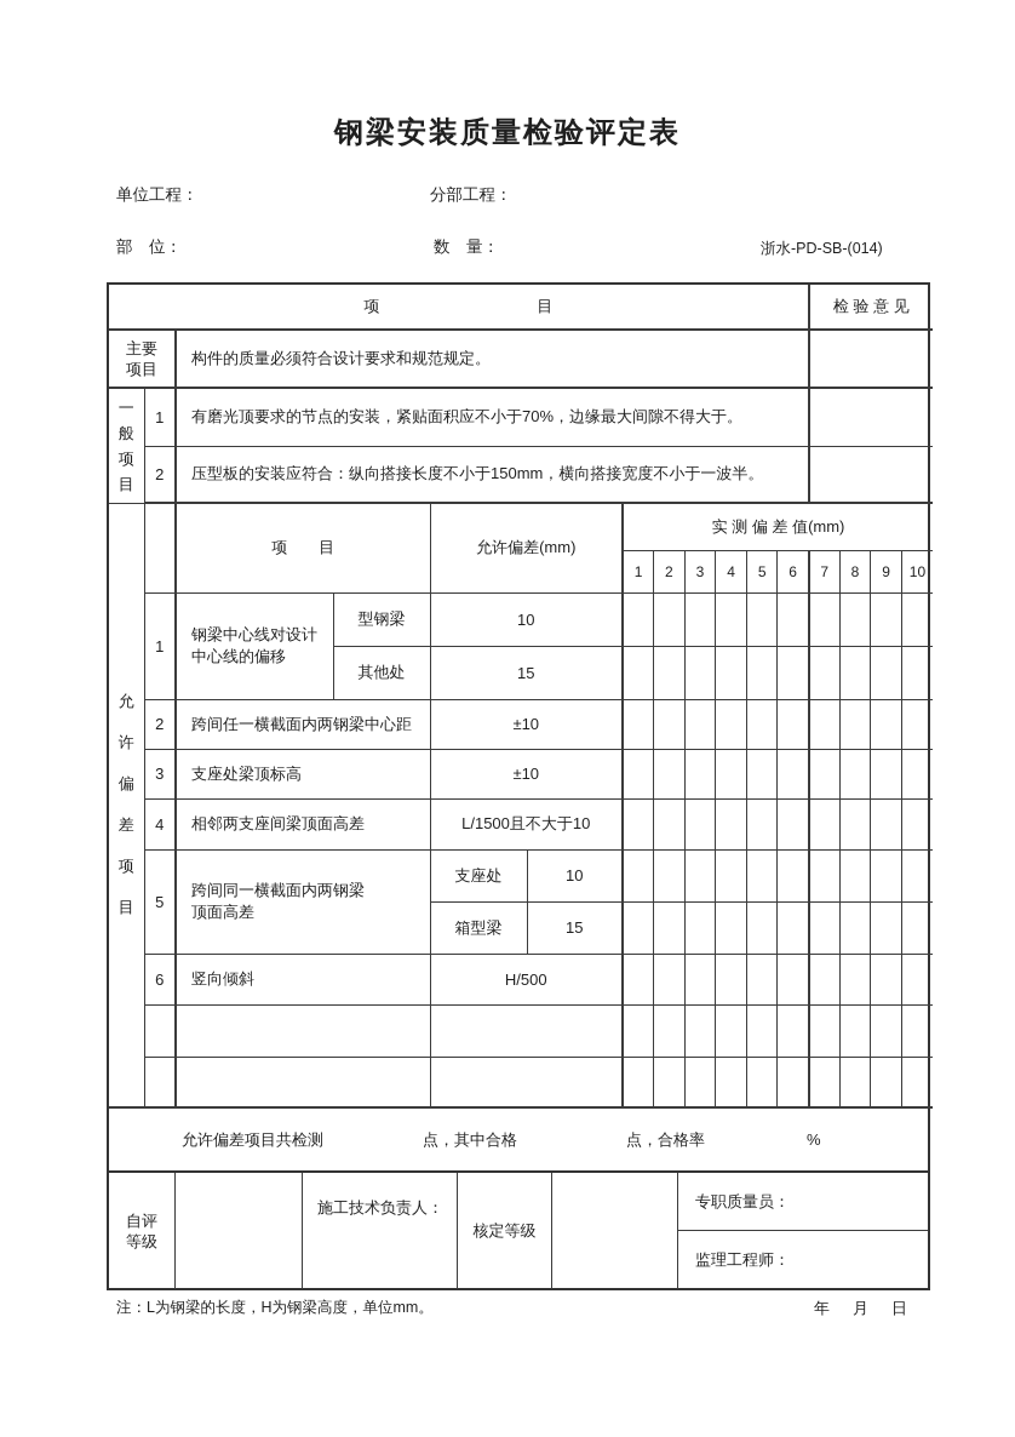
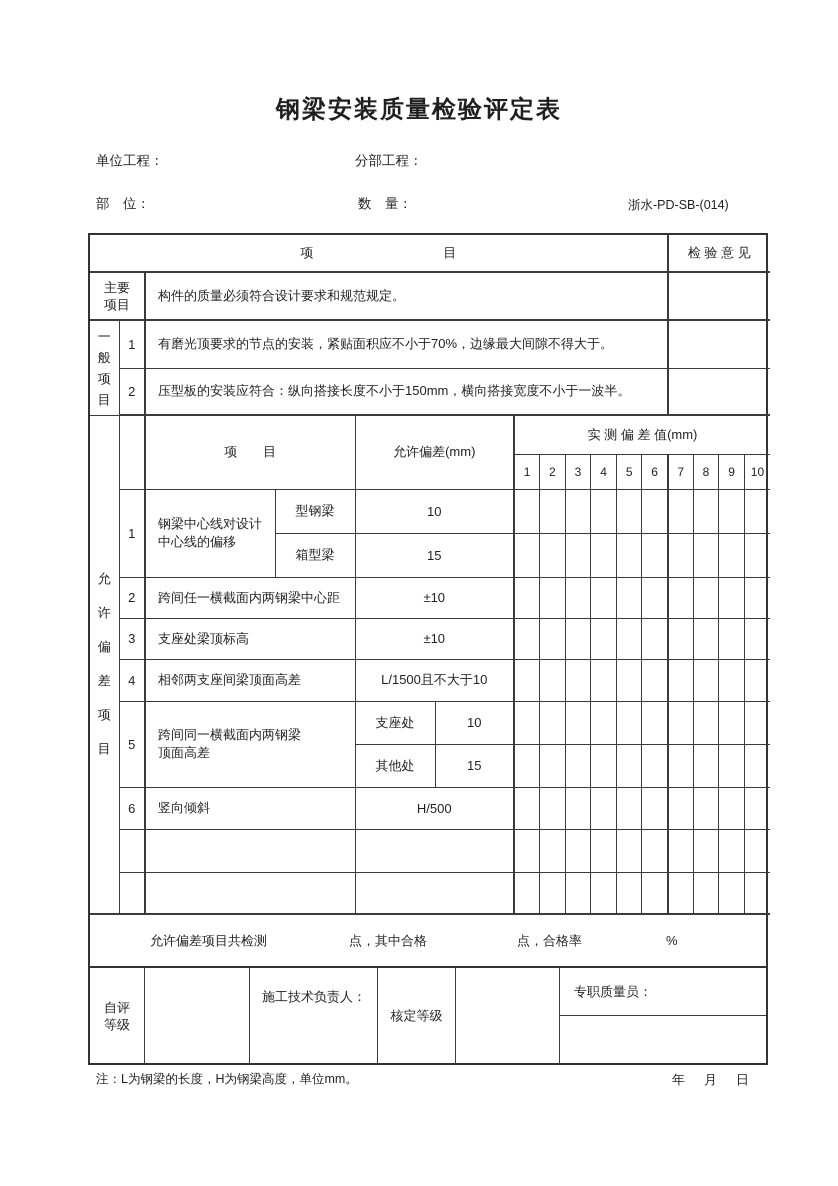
  钢梁安装质量检验评定表
  单位工程：
  分部工程：
  部 位：
  数 量：
  浙水-PD-SB-(014)
  项 目	检 验 意 见
  主要 项目	构件的质量必须符合设计要求和规范规定。
  一 般 项 目	1	有磨光顶要求的节点的安装，紧贴面积应不小于70%，边缘最大间隙不得大于。
  2	压型板的安装应符合：纵向搭接长度不小于150mm，横向搭接宽度不小于一波半。
  允 许 偏 差 项 目		项 目	允许偏差(mm)	实 测 偏 差 值(mm)
  1	2	3	4	5	6	7	8	9	10
  1	钢梁中心线对设计 中心线的偏移	型钢梁	10
- 其他处	15
+ 箱型梁	15
  2	跨间任一横截面内两钢梁中心距	±10
  3	支座处梁顶标高	±10
  4	相邻两支座间梁顶面高差	L/1500且不大于10
  5	跨间同一横截面内两钢梁 顶面高差	支座处	10
- 箱型梁	15
+ 其他处	15
  6	竖向倾斜	H/500
  允许偏差项目共检测
  点，其中合格
  点，合格率
  %
  自评
  等级
  施工技术负责人：
  核定等级
  专职质量员：
- 监理工程师：
  注：L为钢梁的长度，H为钢梁高度，单位mm。
  年 月 日
